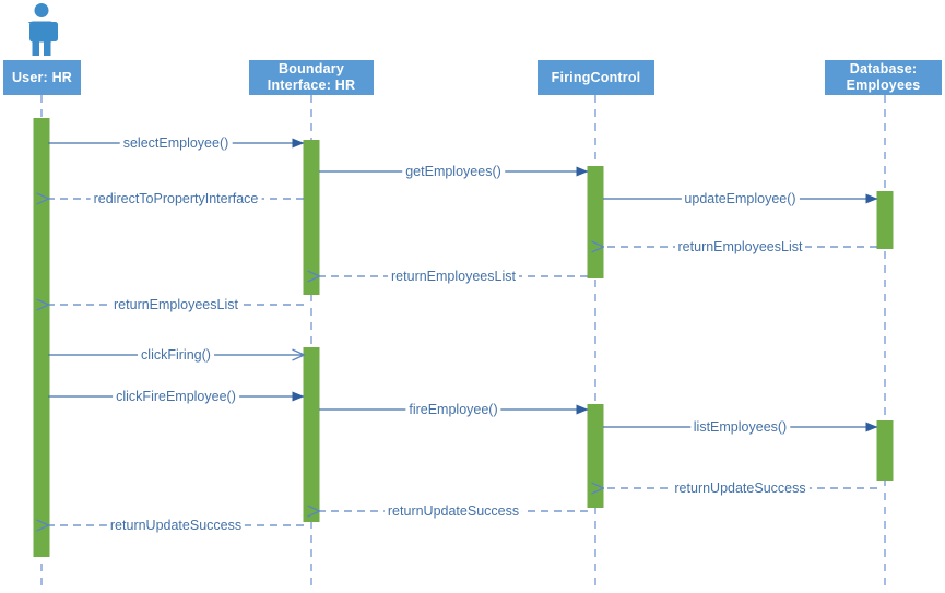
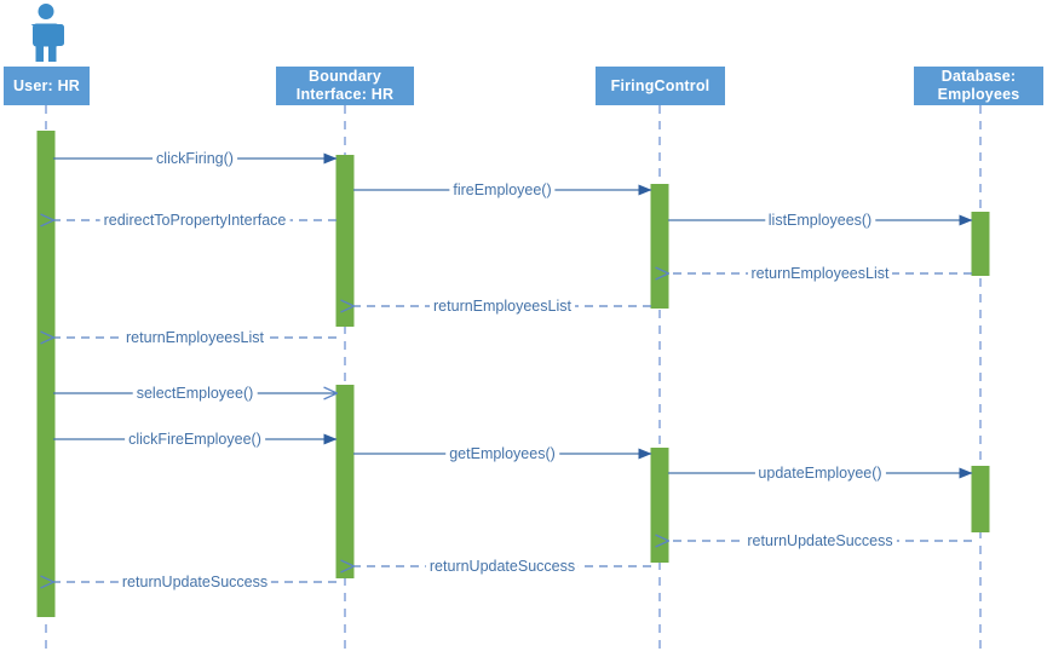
  User: HR
  Boundary
  Interface: HR
  FiringControl
  Database:
  Employees
- selectEmployee()
+ clickFiring()
- getEmployees()
+ fireEmployee()
- updateEmployee()
+ listEmployees()
  redirectToPropertyInterface
  returnEmployeesList
  returnEmployeesList
  returnEmployeesList
- clickFiring()
+ selectEmployee()
  clickFireEmployee()
- fireEmployee()
+ getEmployees()
- listEmployees()
+ updateEmployee()
  returnUpdateSuccess
  returnUpdateSuccess
  returnUpdateSuccess
